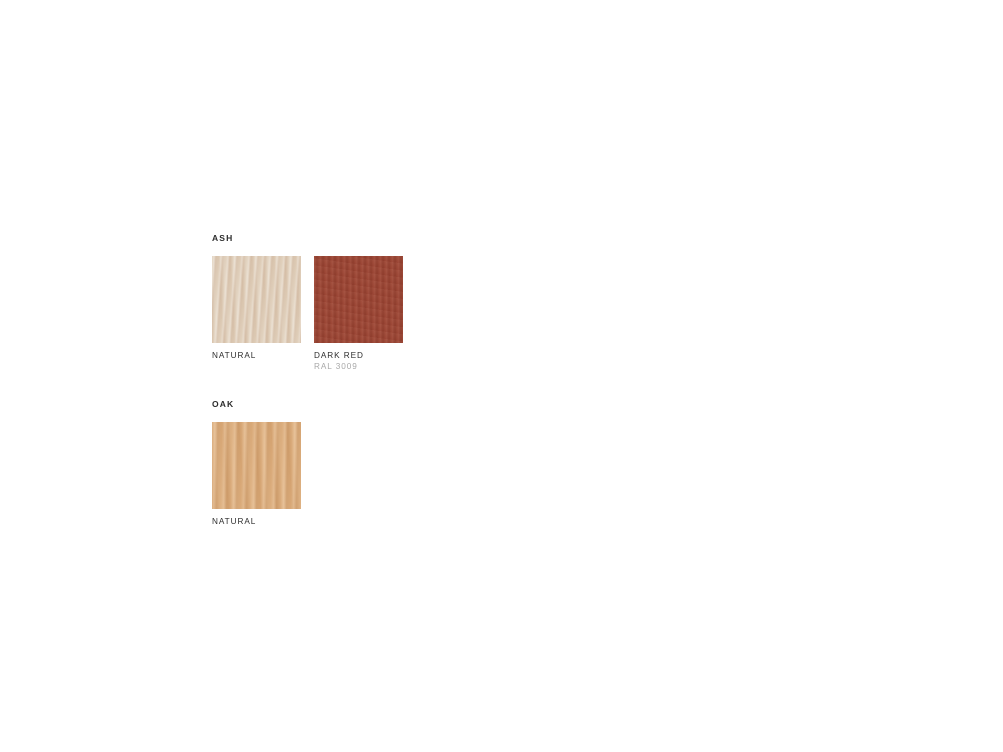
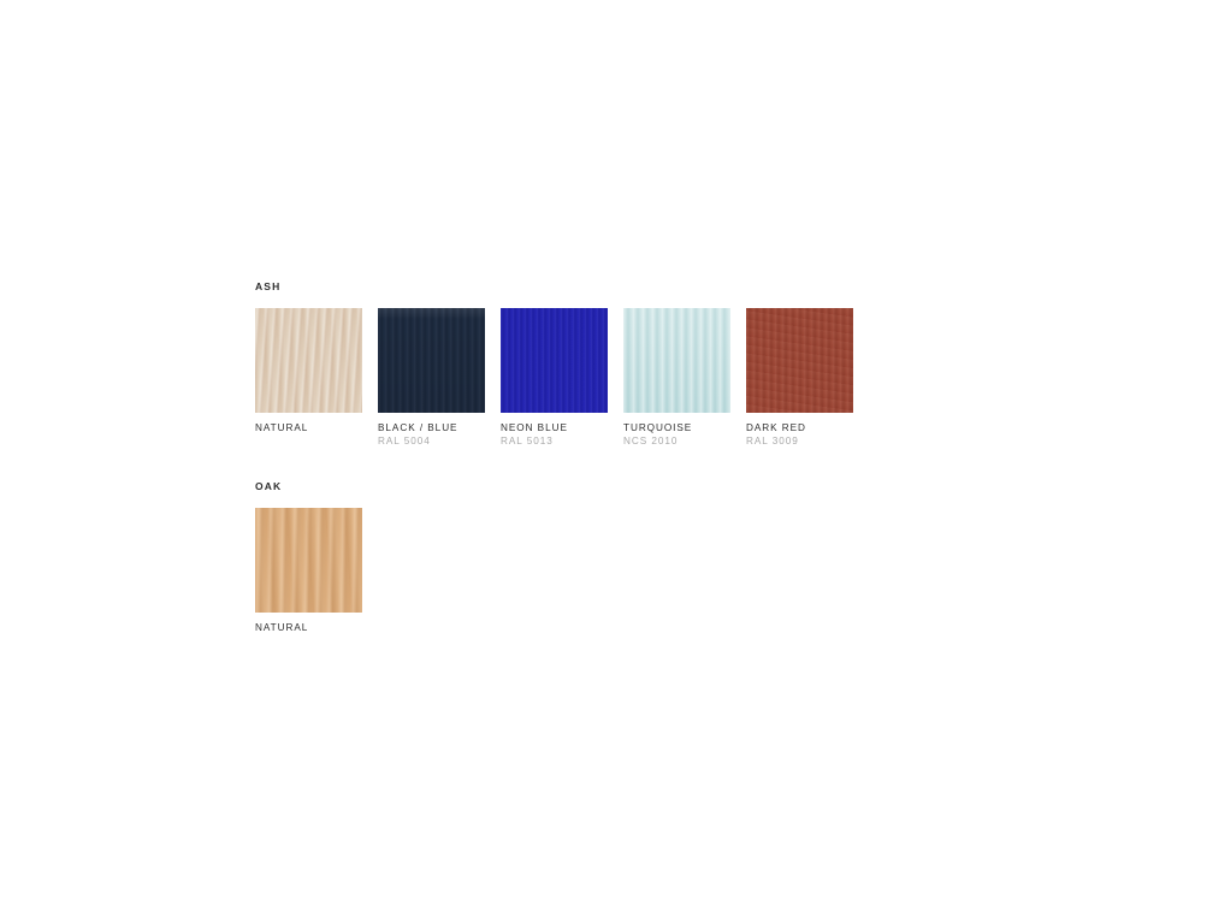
  ASH
  NATURAL
+ BLACK / BLUE
+ RAL 5004
+ NEON BLUE
+ RAL 5013
+ TURQUOISE
+ NCS 2010
  DARK RED
  RAL 3009
  OAK
  NATURAL
